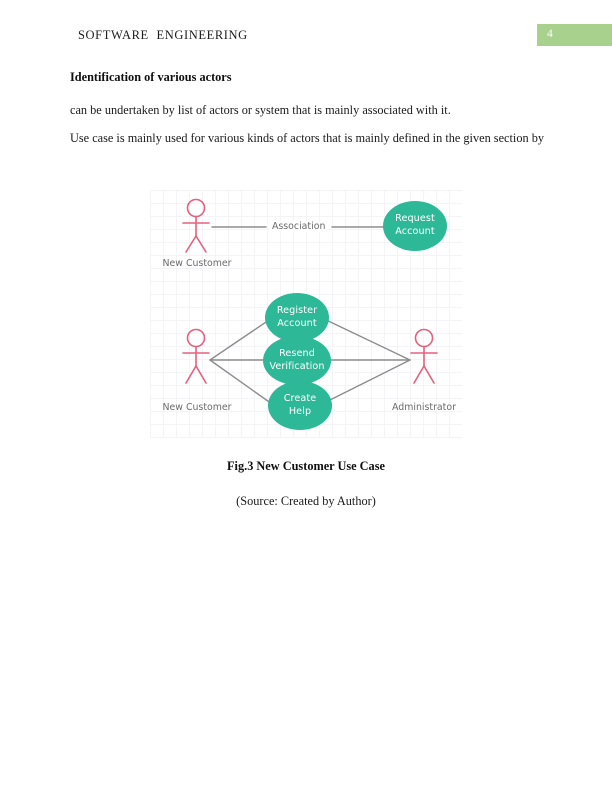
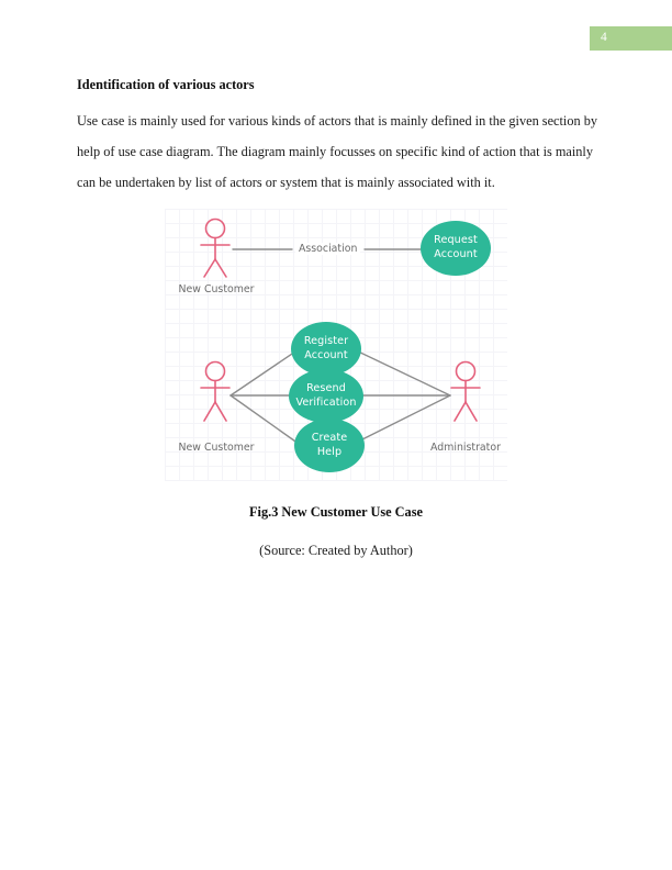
- SOFTWARE ENGINEERING
  4
  Identification of various actors
- can be undertaken by list of actors or system that is mainly associated with it.
+ Use case is mainly used for various kinds of actors that is mainly defined in the given section by
+ help of use case diagram. The diagram mainly focusses on specific kind of action that is mainly
- Use case is mainly used for various kinds of actors that is mainly defined in the given section by
+ can be undertaken by list of actors or system that is mainly associated with it.
  Association
  Request
  Account
  Register
  Account
  Resend
  Verification
  Create
  Help
  New Customer
  New Customer
  Administrator
  Fig.3 New Customer Use Case
  (Source: Created by Author)
